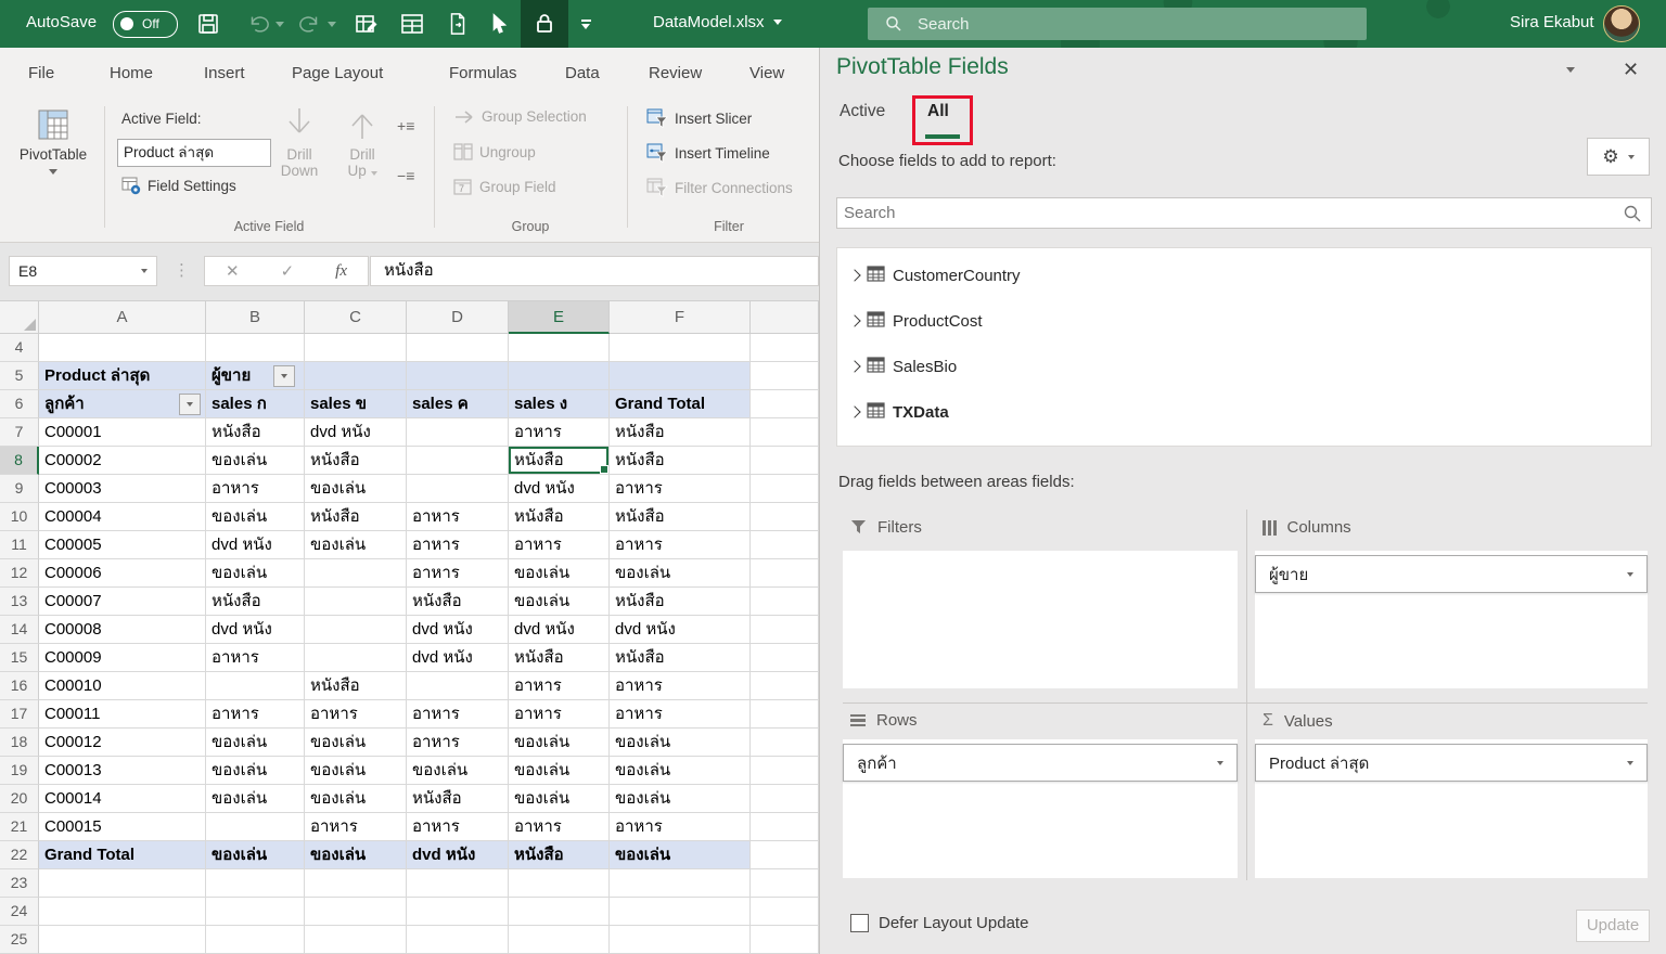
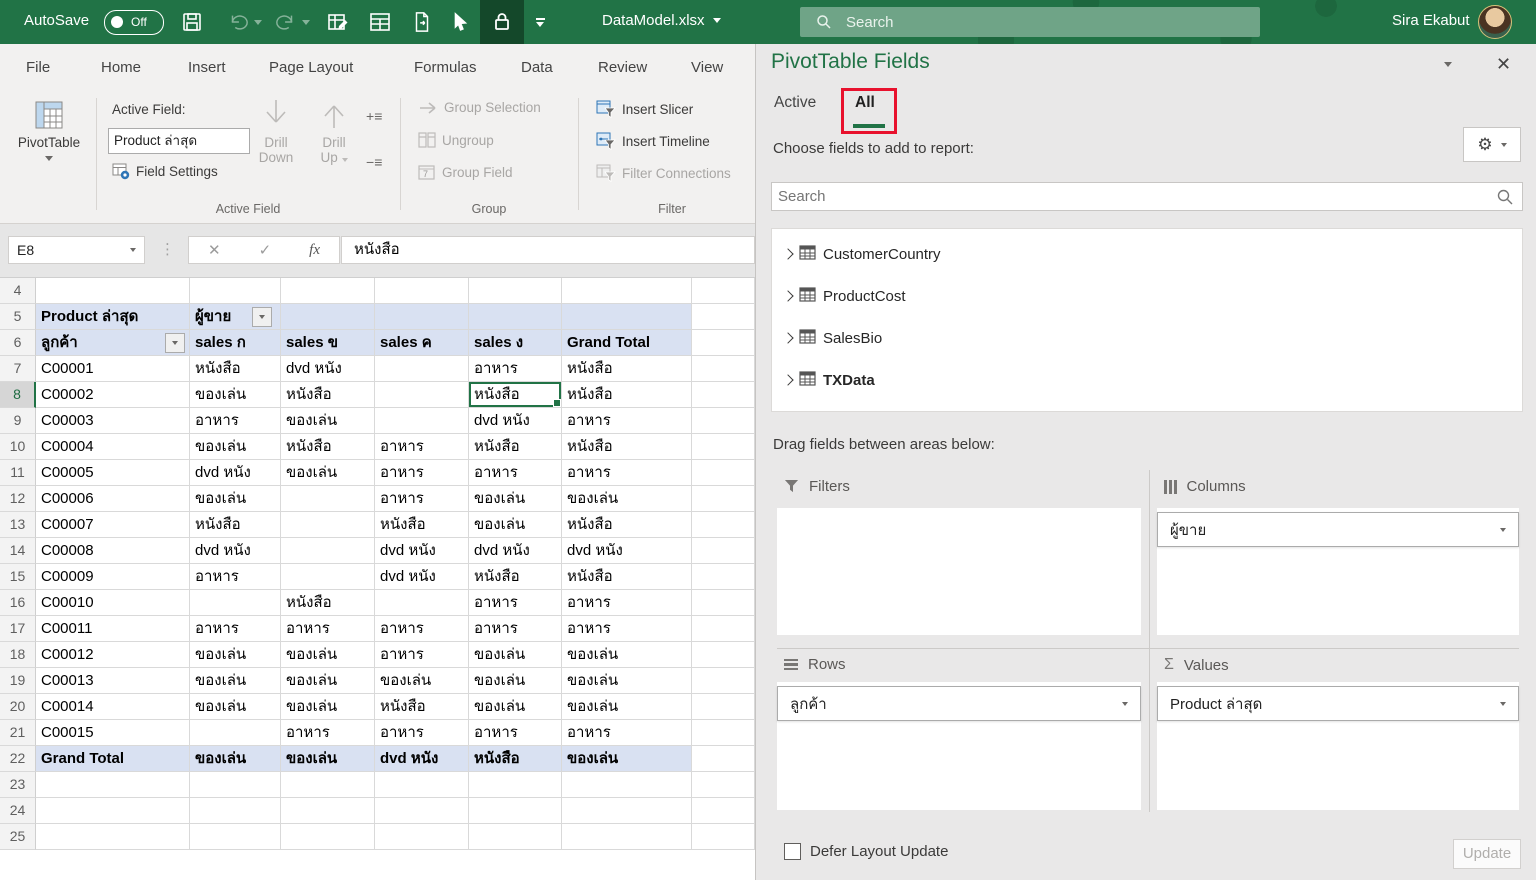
  AutoSave
  Off
  DataModel.xlsx
  Search
  Sira Ekabut
  File
  Home
  Insert
  Page Layout
  Formulas
  Data
  Review
  View
  PivotTable
  Active Field:
  Product ล่าสุด
  Field Settings
  Drill
  Down
  Drill
  Up
  +≡
  −≡
  Active Field
  Group Selection
  Ungroup
  7
  Group Field
  Group
  Insert Slicer
  Insert Timeline
  Filter Connections
  Filter
  E8
  ⋮
  ✕
  ✓
  fx
  หนังสือ
- A
- B
- C
- D
- E
- F
  4
  5
  Product ล่าสุด
  ผู้ขาย
  6
  ลูกค้า
  sales ก
  sales ข
  sales ค
  sales ง
  Grand Total
  7
  C00001
  หนังสือ
  dvd หนัง
  อาหาร
  หนังสือ
  8
  C00002
  ของเล่น
  หนังสือ
  หนังสือ
  หนังสือ
  9
  C00003
  อาหาร
  ของเล่น
  dvd หนัง
  อาหาร
  10
  C00004
  ของเล่น
  หนังสือ
  อาหาร
  หนังสือ
  หนังสือ
  11
  C00005
  dvd หนัง
  ของเล่น
  อาหาร
  อาหาร
  อาหาร
  12
  C00006
  ของเล่น
  อาหาร
  ของเล่น
  ของเล่น
  13
  C00007
  หนังสือ
  หนังสือ
  ของเล่น
  หนังสือ
  14
  C00008
  dvd หนัง
  dvd หนัง
  dvd หนัง
  dvd หนัง
  15
  C00009
  อาหาร
  dvd หนัง
  หนังสือ
  หนังสือ
  16
  C00010
  หนังสือ
  อาหาร
  อาหาร
  17
  C00011
  อาหาร
  อาหาร
  อาหาร
  อาหาร
  อาหาร
  18
  C00012
  ของเล่น
  ของเล่น
  อาหาร
  ของเล่น
  ของเล่น
  19
  C00013
  ของเล่น
  ของเล่น
  ของเล่น
  ของเล่น
  ของเล่น
  20
  C00014
  ของเล่น
  ของเล่น
  หนังสือ
  ของเล่น
  ของเล่น
  21
  C00015
  อาหาร
  อาหาร
  อาหาร
  อาหาร
  22
  Grand Total
  ของเล่น
  ของเล่น
  dvd หนัง
  หนังสือ
  ของเล่น
  23
  24
  25
  PivotTable Fields
  ✕
  Active
  All
  Choose fields to add to report:
  ⚙
  Search
  CustomerCountry
  ProductCost
  SalesBio
  TXData
- Drag fields between areas fields:
+ Drag fields between areas below:
  Filters
  Columns
  ผู้ขาย
  Rows
  Σ
  Values
  ลูกค้า
  Product ล่าสุด
  Defer Layout Update
  Update
